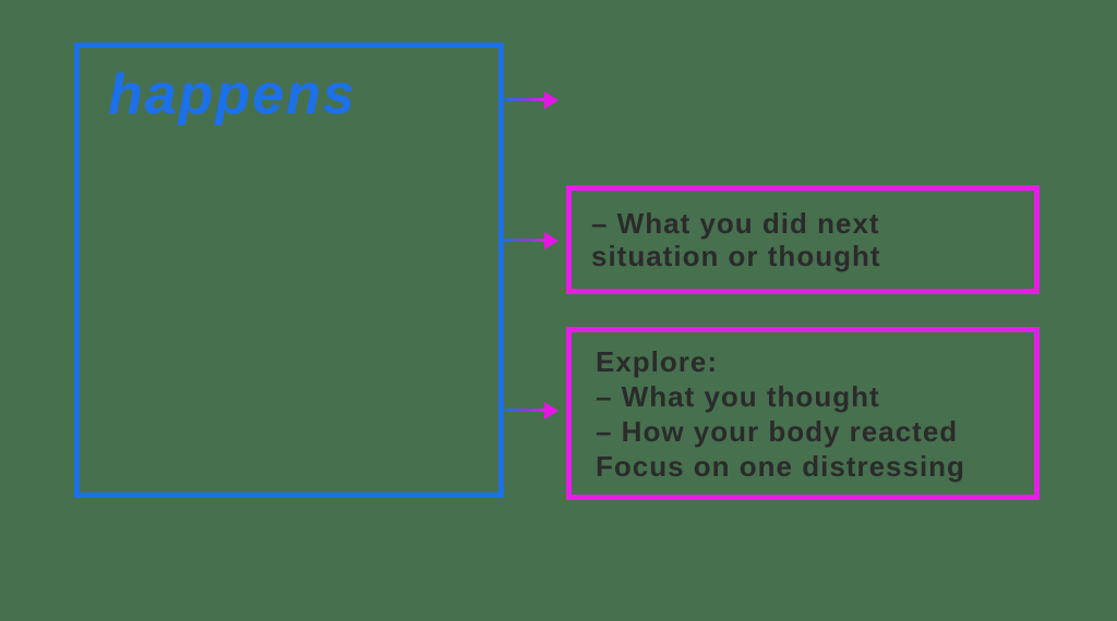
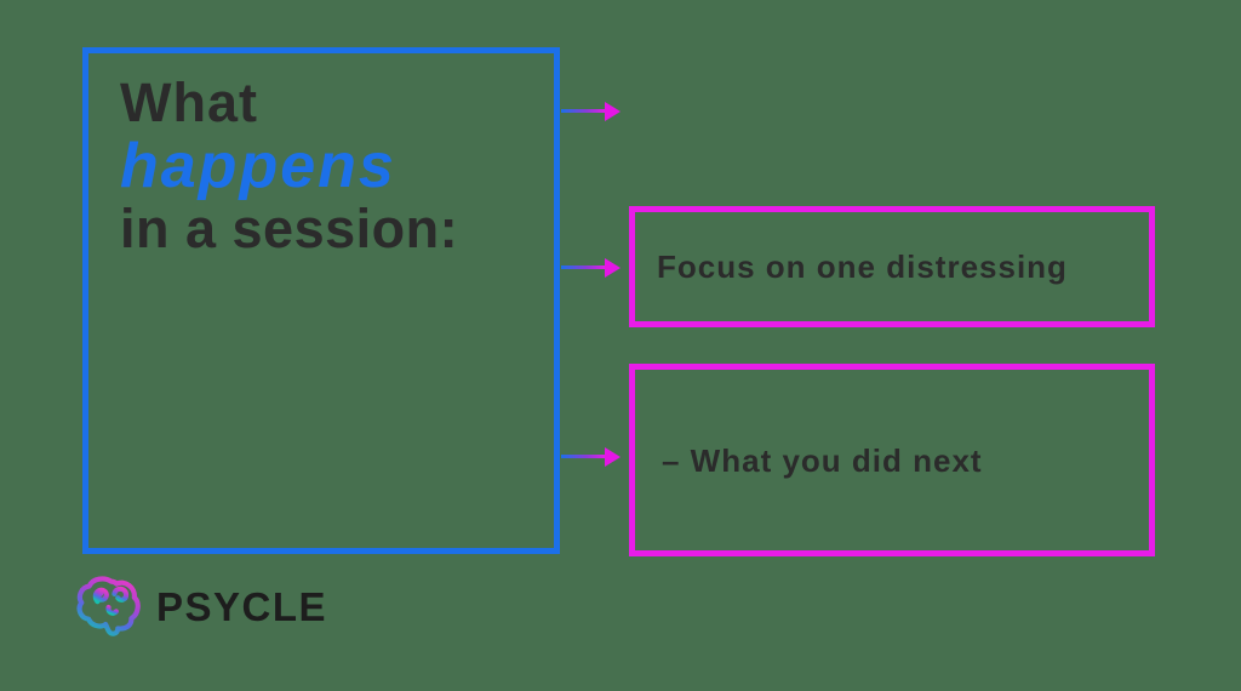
+ What
  happens
+ in a session:
- – What you did next
+ Focus on one distressing
- situation or thought
- Explore:
- – What you thought
- – How your body reacted
- Focus on one distressing
+ – What you did next
+ PSYCLE
